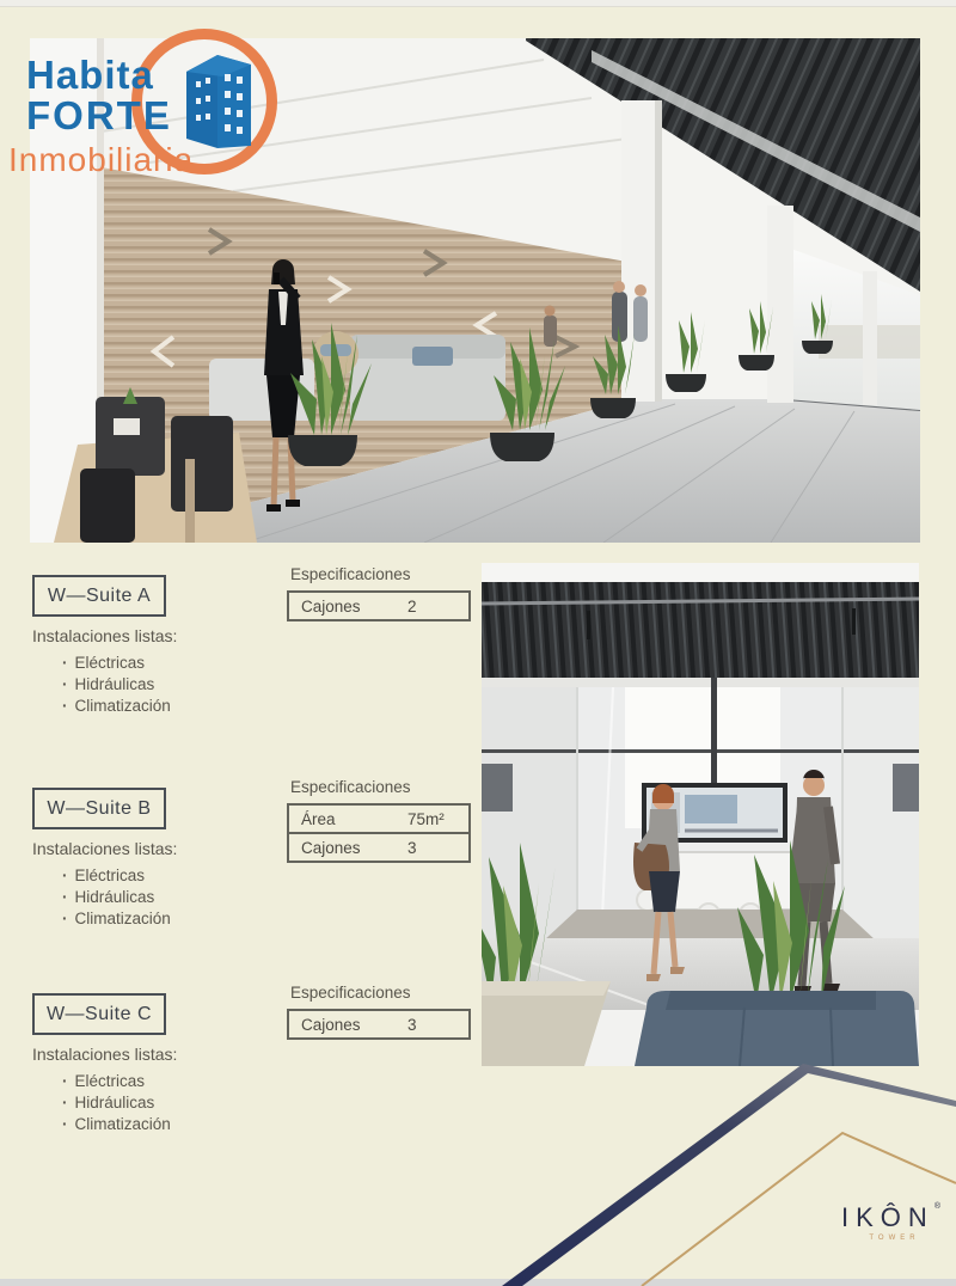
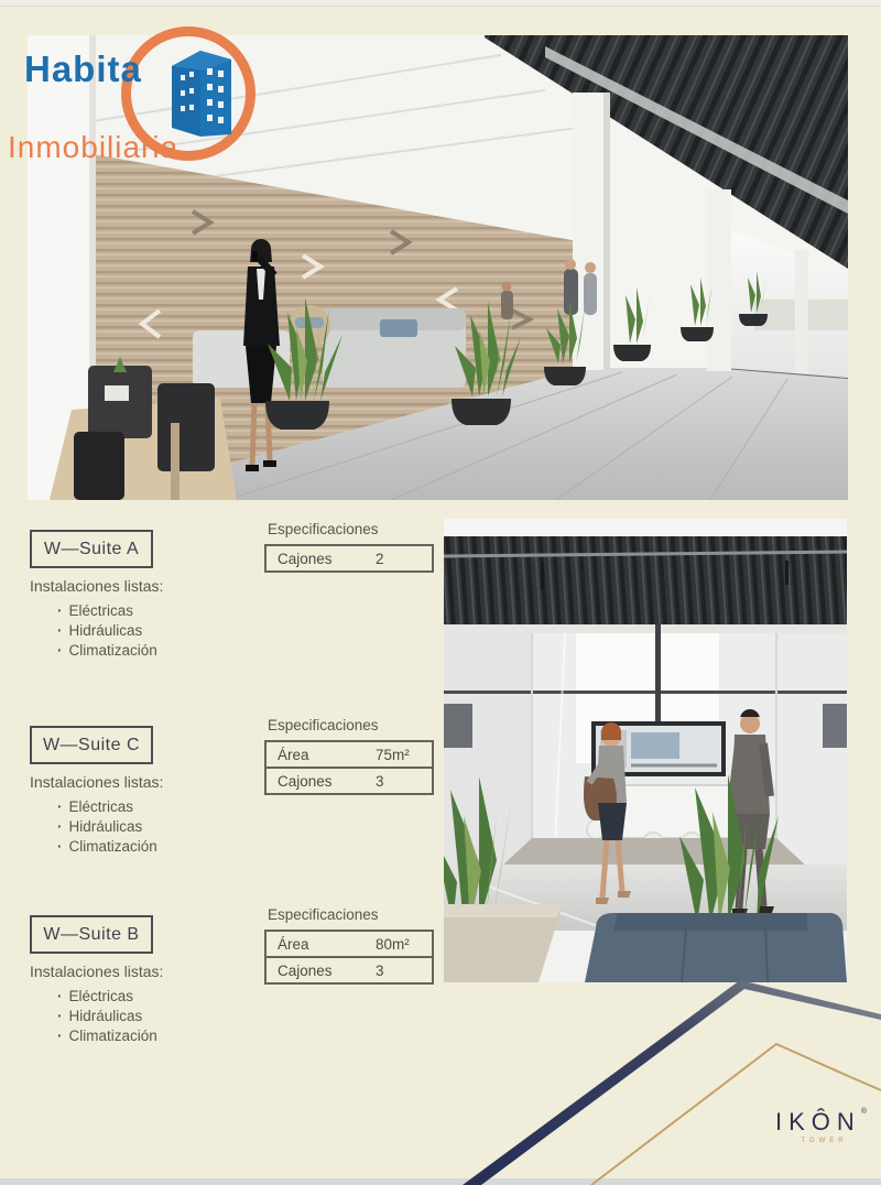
  Habita
- FORTE
  Inmobiliaria
  W—Suite A
  Instalaciones listas:
  Eléctricas
  Hidráulicas
  Climatización
  Especificaciones
  Cajones	2
- W—Suite B
+ W—Suite C
  Instalaciones listas:
  Eléctricas
  Hidráulicas
  Climatización
  Especificaciones
  Área	75m²
  Cajones	3
- W—Suite C
+ W—Suite B
  Instalaciones listas:
  Eléctricas
  Hidráulicas
  Climatización
  Especificaciones
+ Área	80m²
  Cajones	3
  IKÔN
